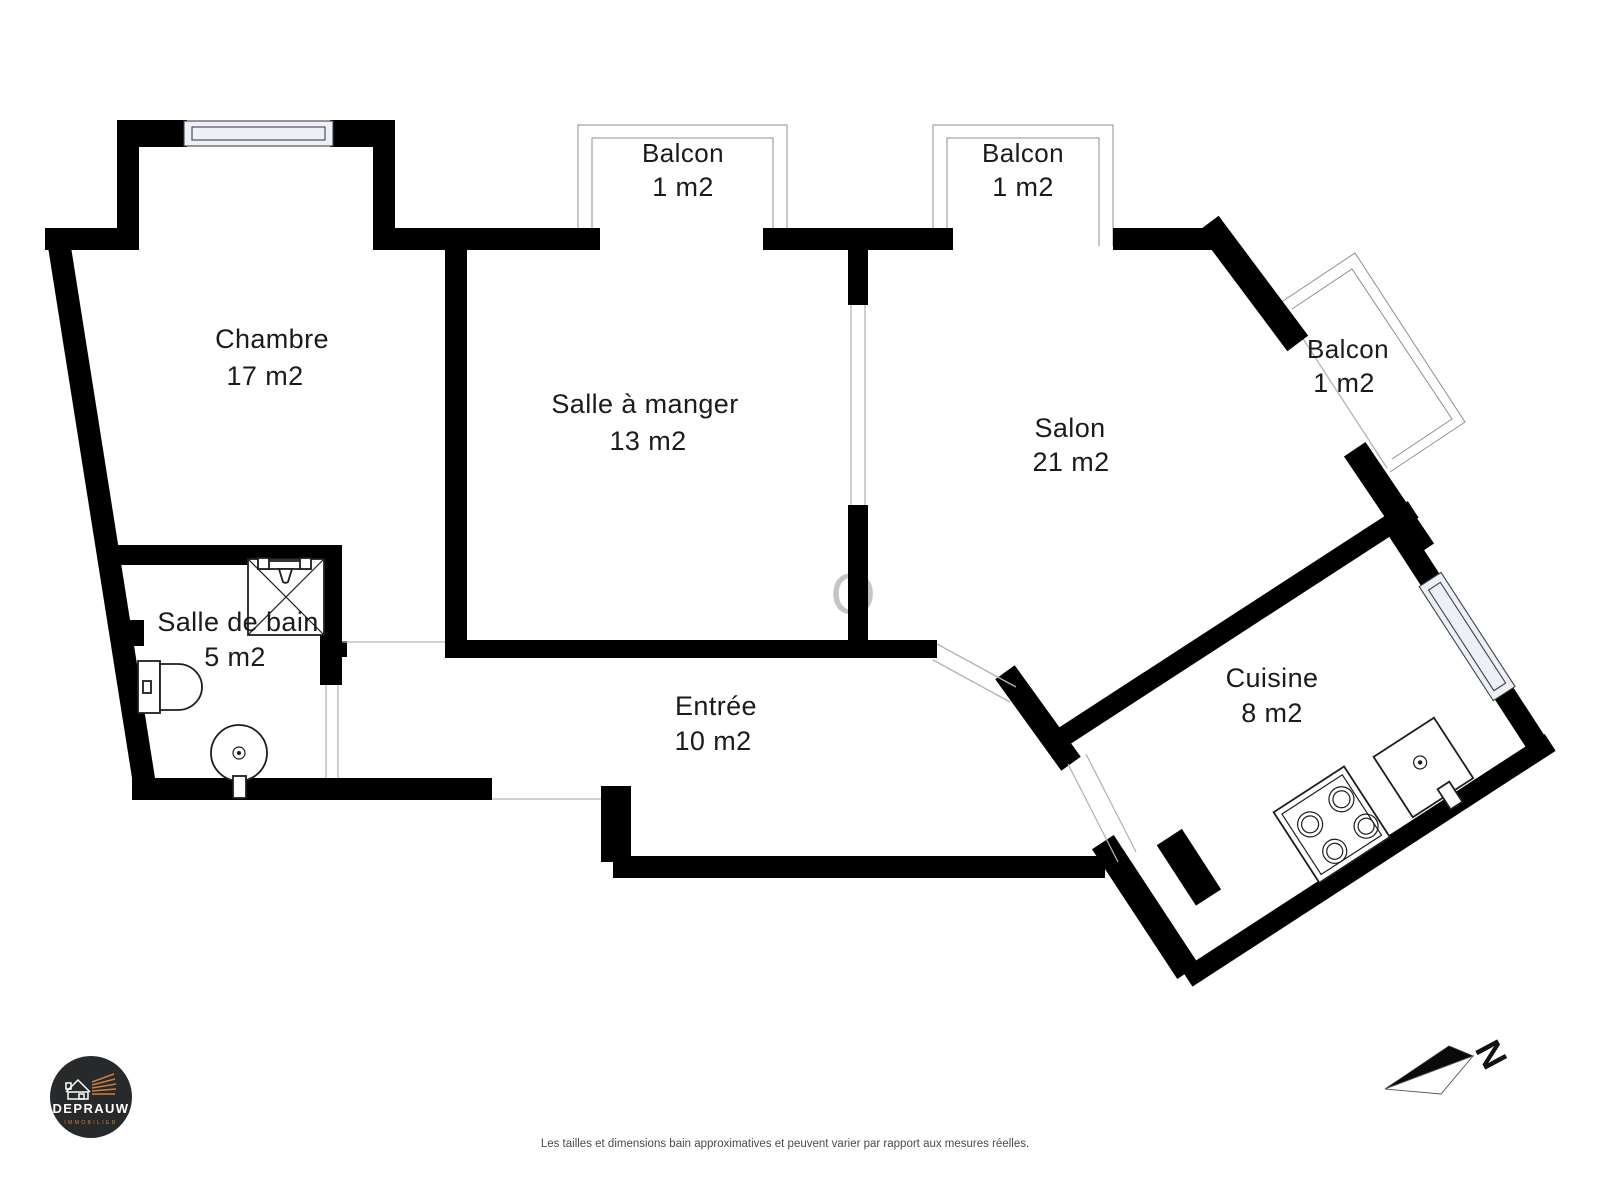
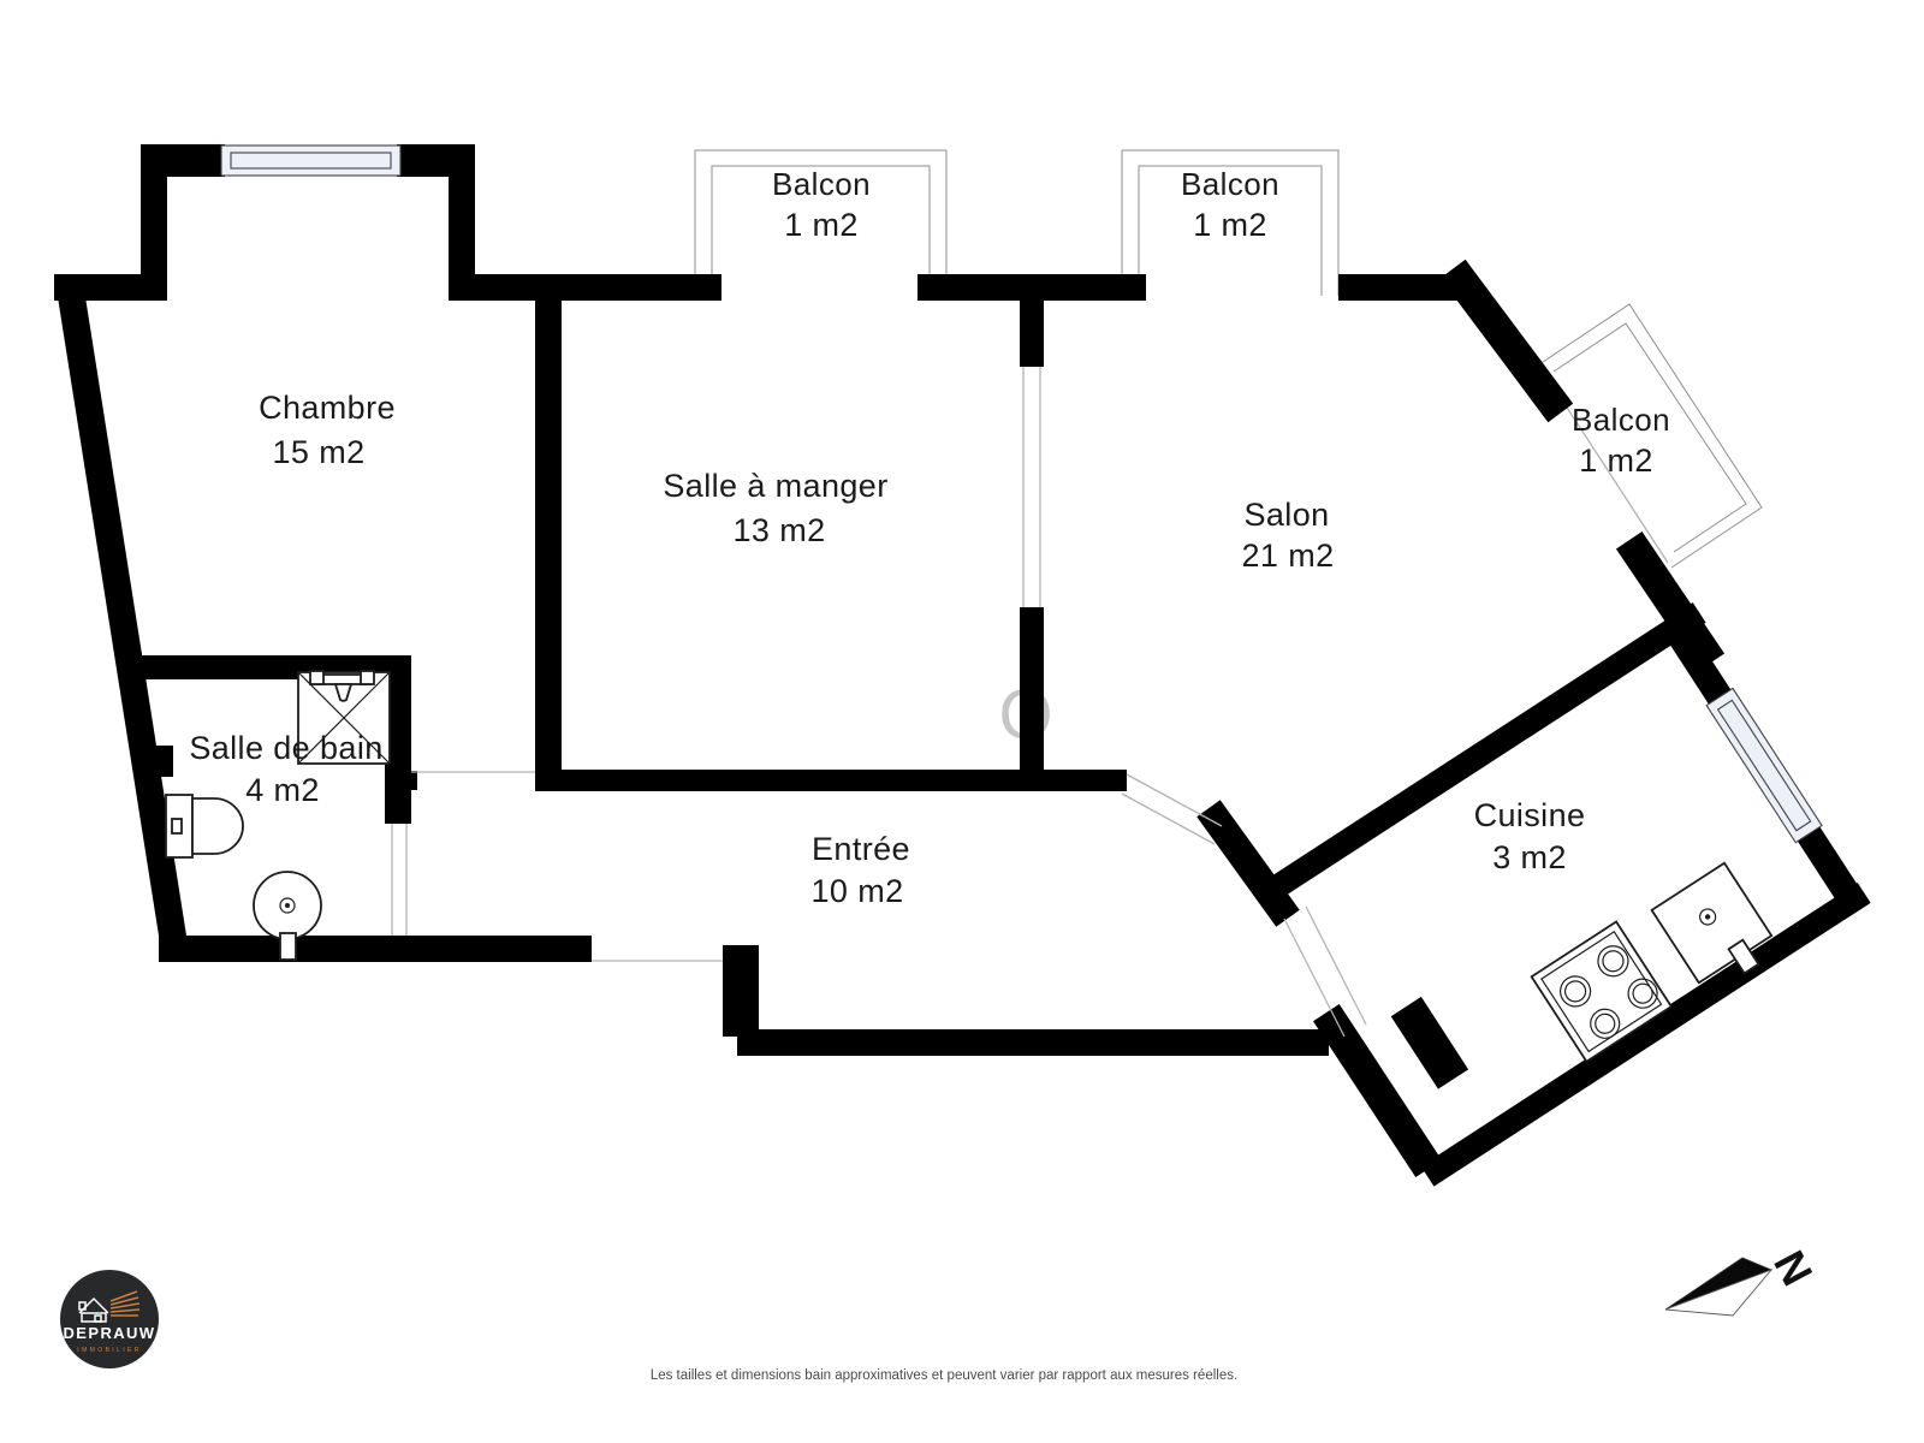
  Balcon
  1 m2
  Balcon
  1 m2
  Balcon
  1 m2
  Chambre
- 17 m2
+ 15 m2
  Salle à manger
  13 m2
  Salon
  21 m2
  Salle de bain
- 5 m2
+ 4 m2
  Entrée
  10 m2
  Cuisine
- 8 m2
+ 3 m2
  DEPRAUW
  Les tailles et dimensions bain approximatives et peuvent varier par rapport aux mesures réelles.
